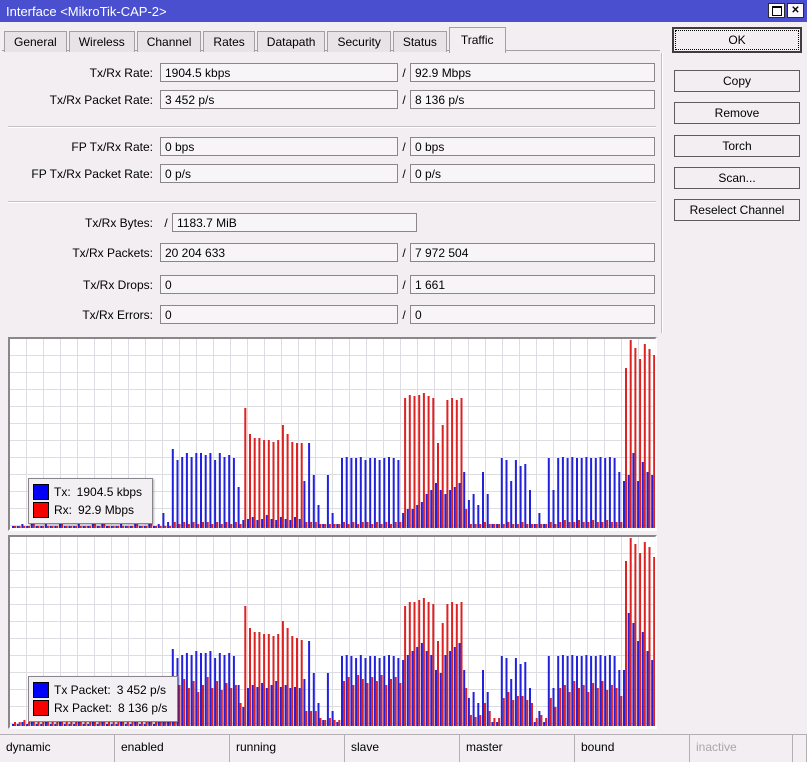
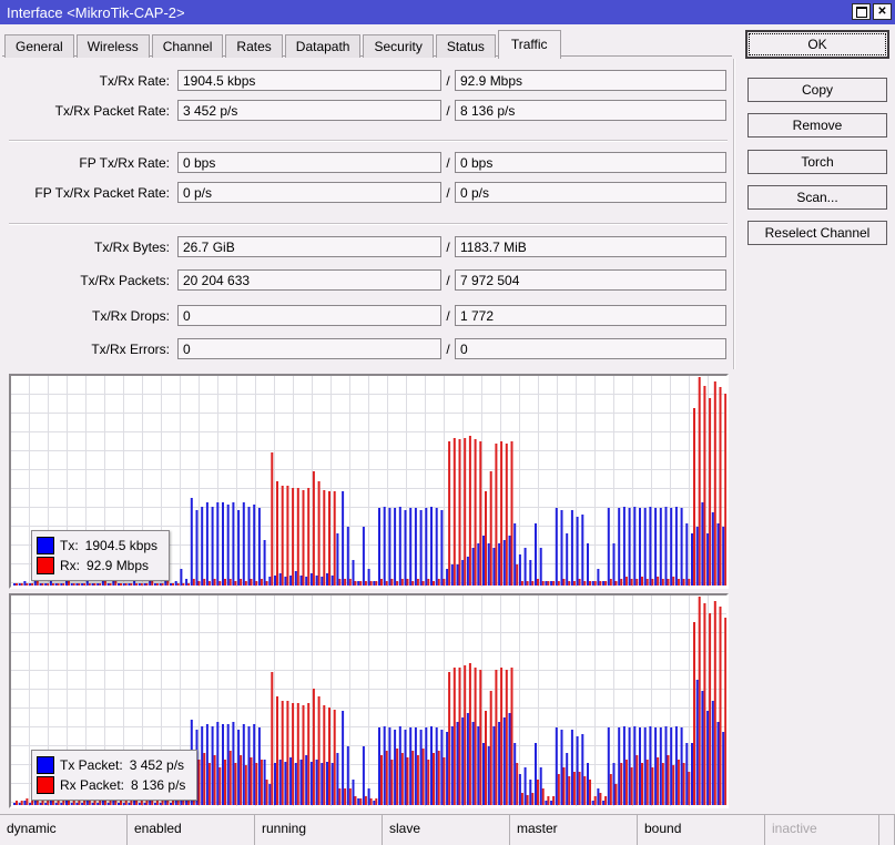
  Interface <MikroTik-CAP-2>
  ✕
  General
  Wireless
  Channel
  Rates
  Datapath
  Security
  Status
  Traffic
  Tx/Rx Rate:
  1904.5 kbps
  /
  92.9 Mbps
  Tx/Rx Packet Rate:
  3 452 p/s
  /
  8 136 p/s
  FP Tx/Rx Rate:
  0 bps
  /
  0 bps
  FP Tx/Rx Packet Rate:
  0 p/s
  /
  0 p/s
  Tx/Rx Bytes:
+ 26.7 GiB
  /
  1183.7 MiB
  Tx/Rx Packets:
  20 204 633
  /
  7 972 504
  Tx/Rx Drops:
  0
  /
- 1 661
+ 1 772
  Tx/Rx Errors:
  0
  /
  0
  OK
  Copy
  Remove
  Torch
  Scan...
  Reselect Channel
  Tx:
  1904.5 kbps
  Rx:
  92.9 Mbps
  Tx Packet:
  3 452 p/s
  Rx Packet:
  8 136 p/s
  dynamic
  enabled
  running
  slave
  master
  bound
  inactive
